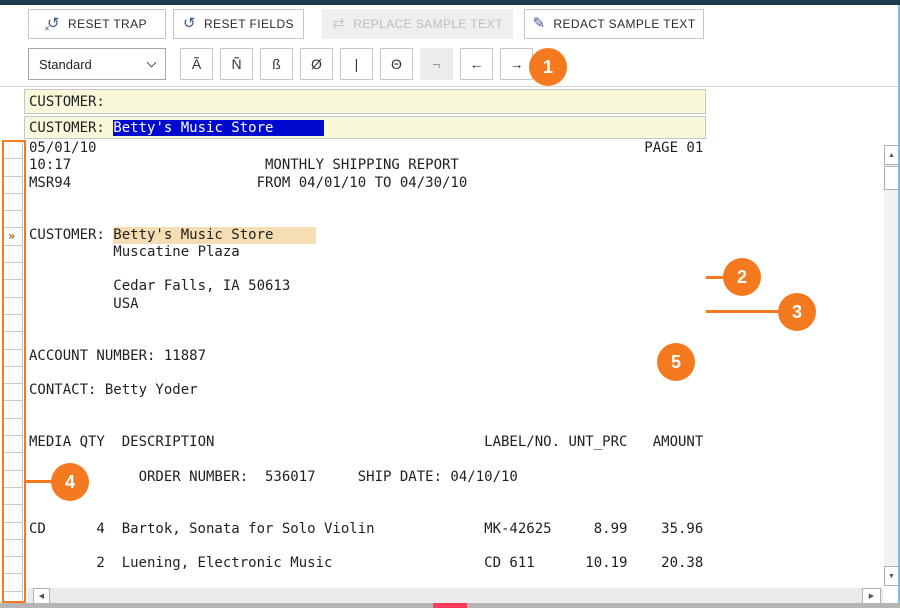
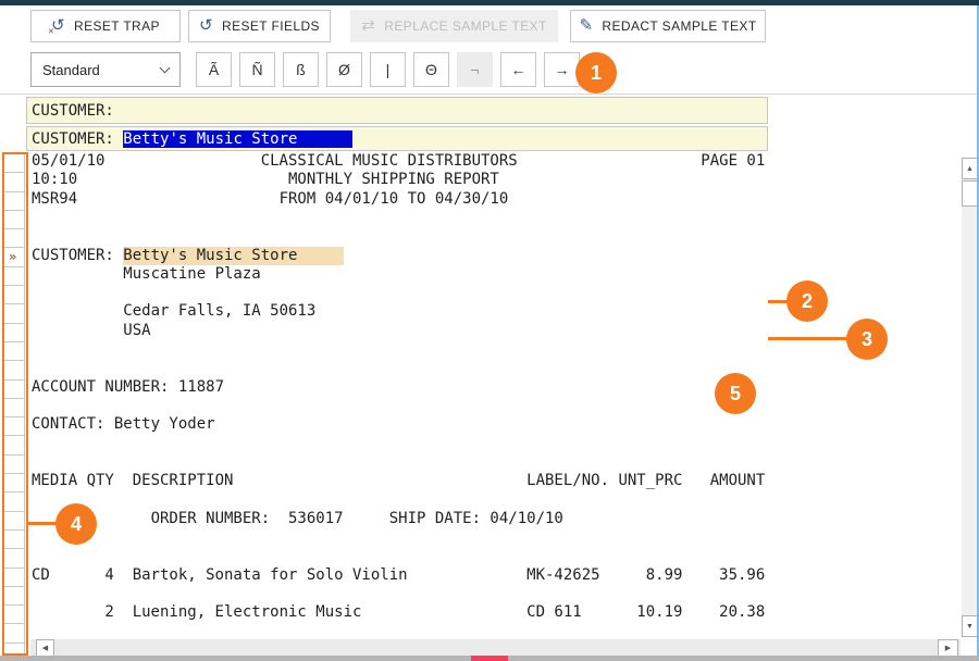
  ↺
  RESET TRAP
  ↺
  RESET FIELDS
  ⇄
  REPLACE SAMPLE TEXT
  ✎
  REDACT SAMPLE TEXT
  Standard
  Ã
  Ñ
  ß
  Ø
  |
  Θ
  ¬
  ←
  →
  CUSTOMER:
  CUSTOMER:
  Betty's Music Store
  »
  05/01/10
+ CLASSICAL MUSIC DISTRIBUTORS
  PAGE 01
- 10:17
+ 10:10
  MONTHLY SHIPPING REPORT
  MSR94
  FROM 04/01/10 TO 04/30/10
  CUSTOMER:
  Betty's Music Store
  Muscatine Plaza
  Cedar Falls, IA 50613
  USA
  ACCOUNT NUMBER: 11887
  CONTACT: Betty Yoder
  MEDIA QTY DESCRIPTION
  LABEL/NO.
  UNT_PRC
  AMOUNT
  ORDER NUMBER: 536017
  SHIP DATE: 04/10/10
  CD
  4
  Bartok, Sonata for Solo Violin
  MK-42625
  8.99
  35.96
  2
  Luening, Electronic Music
  CD 611
  10.19
  20.38
  2
  3
  4
  5
  1
